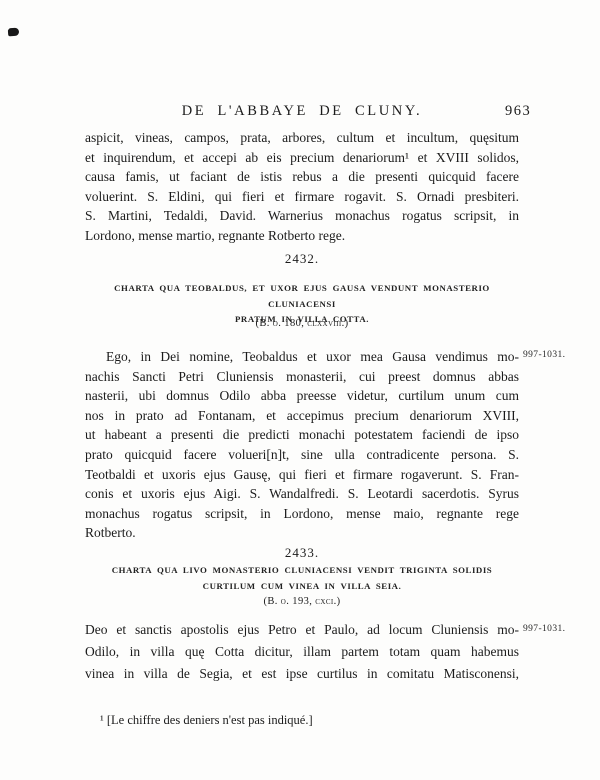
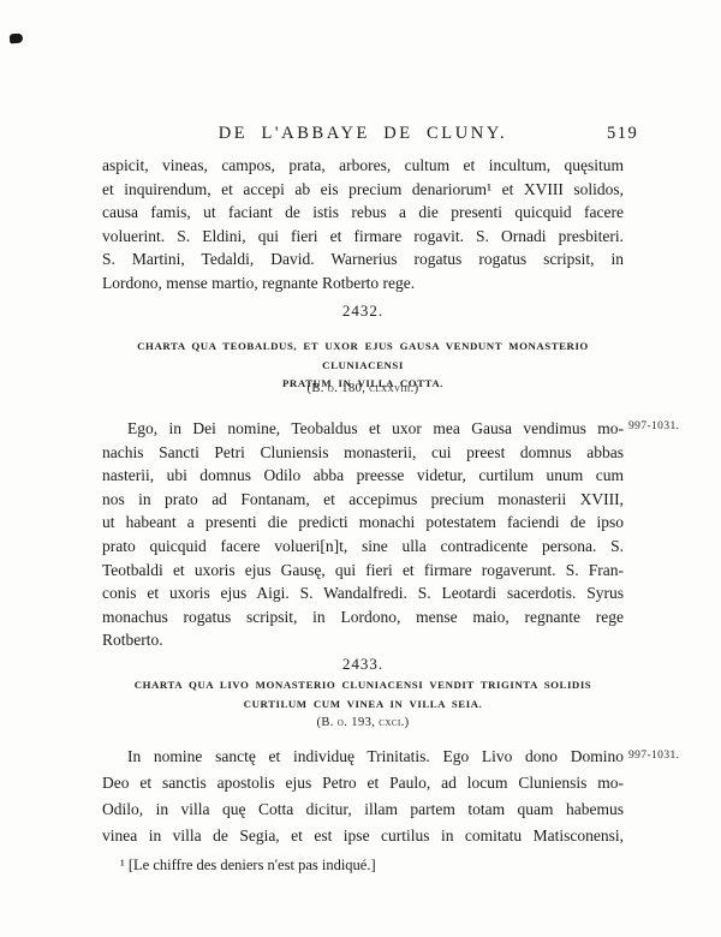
  DE L'ABBAYE DE CLUNY.
- 963
+ 519
  aspicit, vineas, campos, prata, arbores, cultum et incultum, quęsitum
  et inquirendum, et accepi ab eis precium denariorum¹ et XVIII solidos,
  causa famis, ut faciant de istis rebus a die presenti quicquid facere
  voluerint. S. Eldini, qui fieri et firmare rogavit. S. Ornadi presbiteri.
- S. Martini, Tedaldi, David. Warnerius monachus rogatus scripsit, in
+ S. Martini, Tedaldi, David. Warnerius rogatus rogatus scripsit, in
  Lordono, mense martio, regnante Rotberto rege.
  2432.
  CHARTA QUA TEOBALDUS, ET UXOR EJUS GAUSA VENDUNT MONASTERIO CLUNIACENSI
  PRATUM IN VILLA COTTA.
  (B. o. 180, clxxviii.)
  997-1031.
  Ego, in Dei nomine, Teobaldus et uxor mea Gausa vendimus mo-
  nachis Sancti Petri Cluniensis monasterii, cui preest domnus abbas
  nasterii, ubi domnus Odilo abba preesse videtur, curtilum unum cum
- nos in prato ad Fontanam, et accepimus precium denariorum XVIII,
+ nos in prato ad Fontanam, et accepimus precium monasterii XVIII,
  ut habeant a presenti die predicti monachi potestatem faciendi de ipso
  prato quicquid facere volueri[n]t, sine ulla contradicente persona. S.
  Teotbaldi et uxoris ejus Gausę, qui fieri et firmare rogaverunt. S. Fran-
  conis et uxoris ejus Aigi. S. Wandalfredi. S. Leotardi sacerdotis. Syrus
  monachus rogatus scripsit, in Lordono, mense maio, regnante rege
  Rotberto.
  2433.
  CHARTA QUA LIVO MONASTERIO CLUNIACENSI VENDIT TRIGINTA SOLIDIS
  CURTILUM CUM VINEA IN VILLA SEIA.
  (B. o. 193, cxci.)
  997-1031.
+ In nomine sanctę et individuę Trinitatis. Ego Livo dono Domino
  Deo et sanctis apostolis ejus Petro et Paulo, ad locum Cluniensis mo-
  Odilo, in villa quę Cotta dicitur, illam partem totam quam habemus
  vinea in villa de Segia, et est ipse curtilus in comitatu Matisconensi,
  ¹ [Le chiffre des deniers n'est pas indiqué.]
